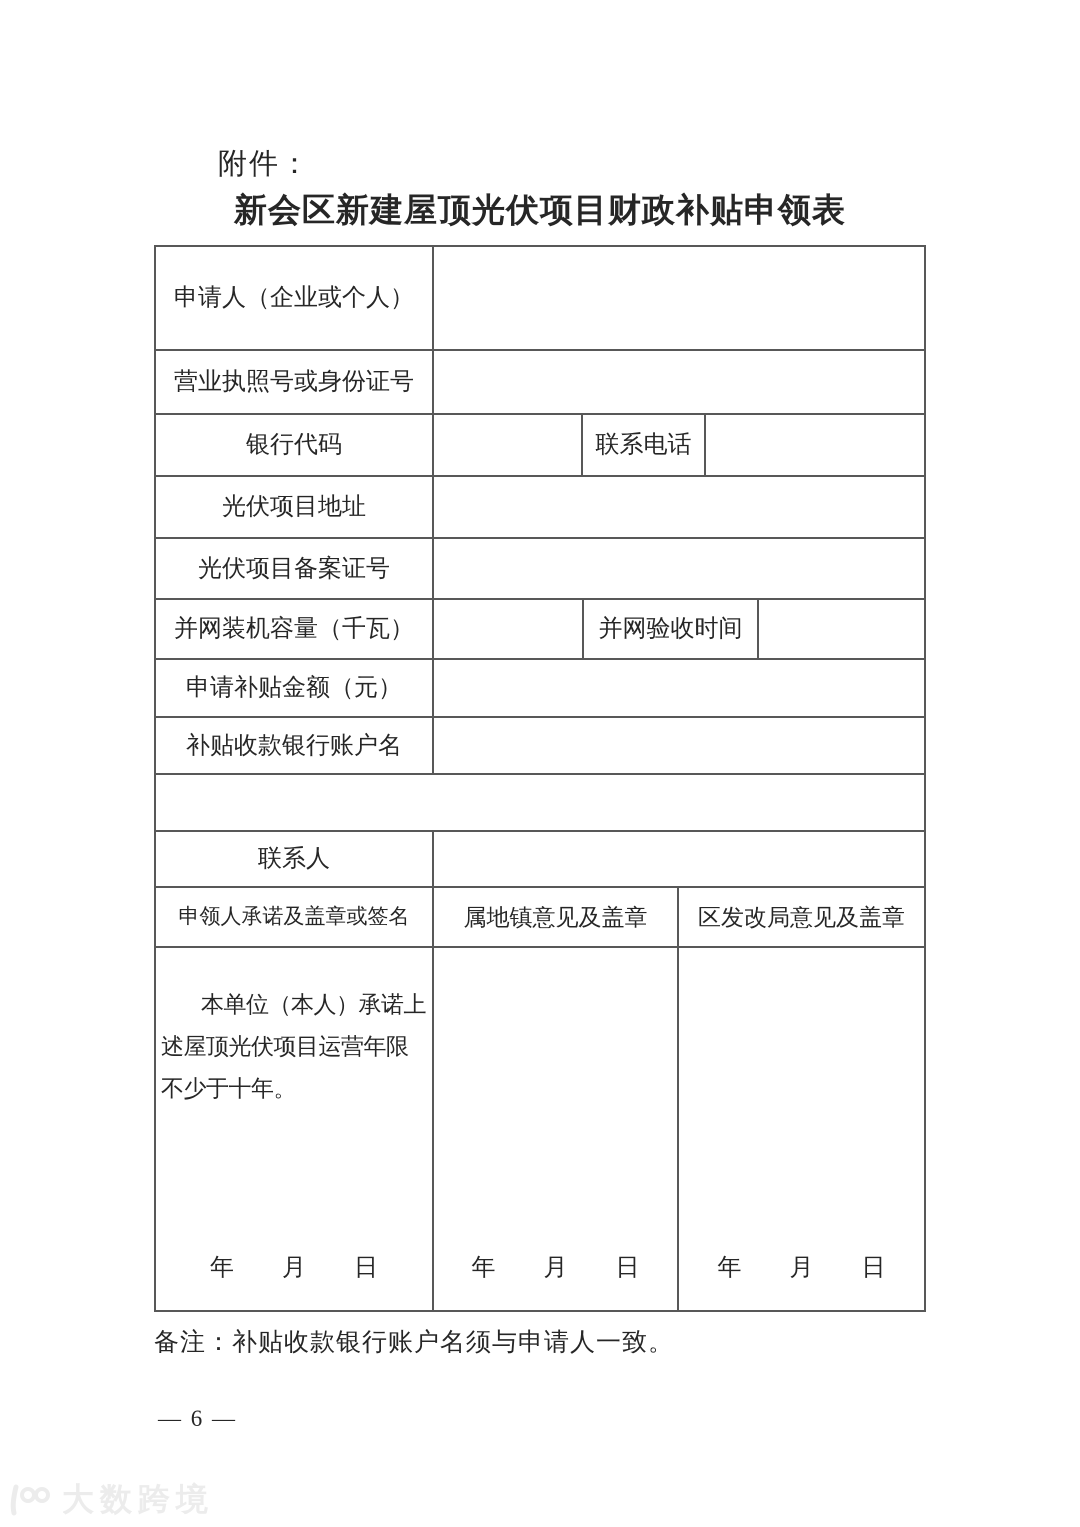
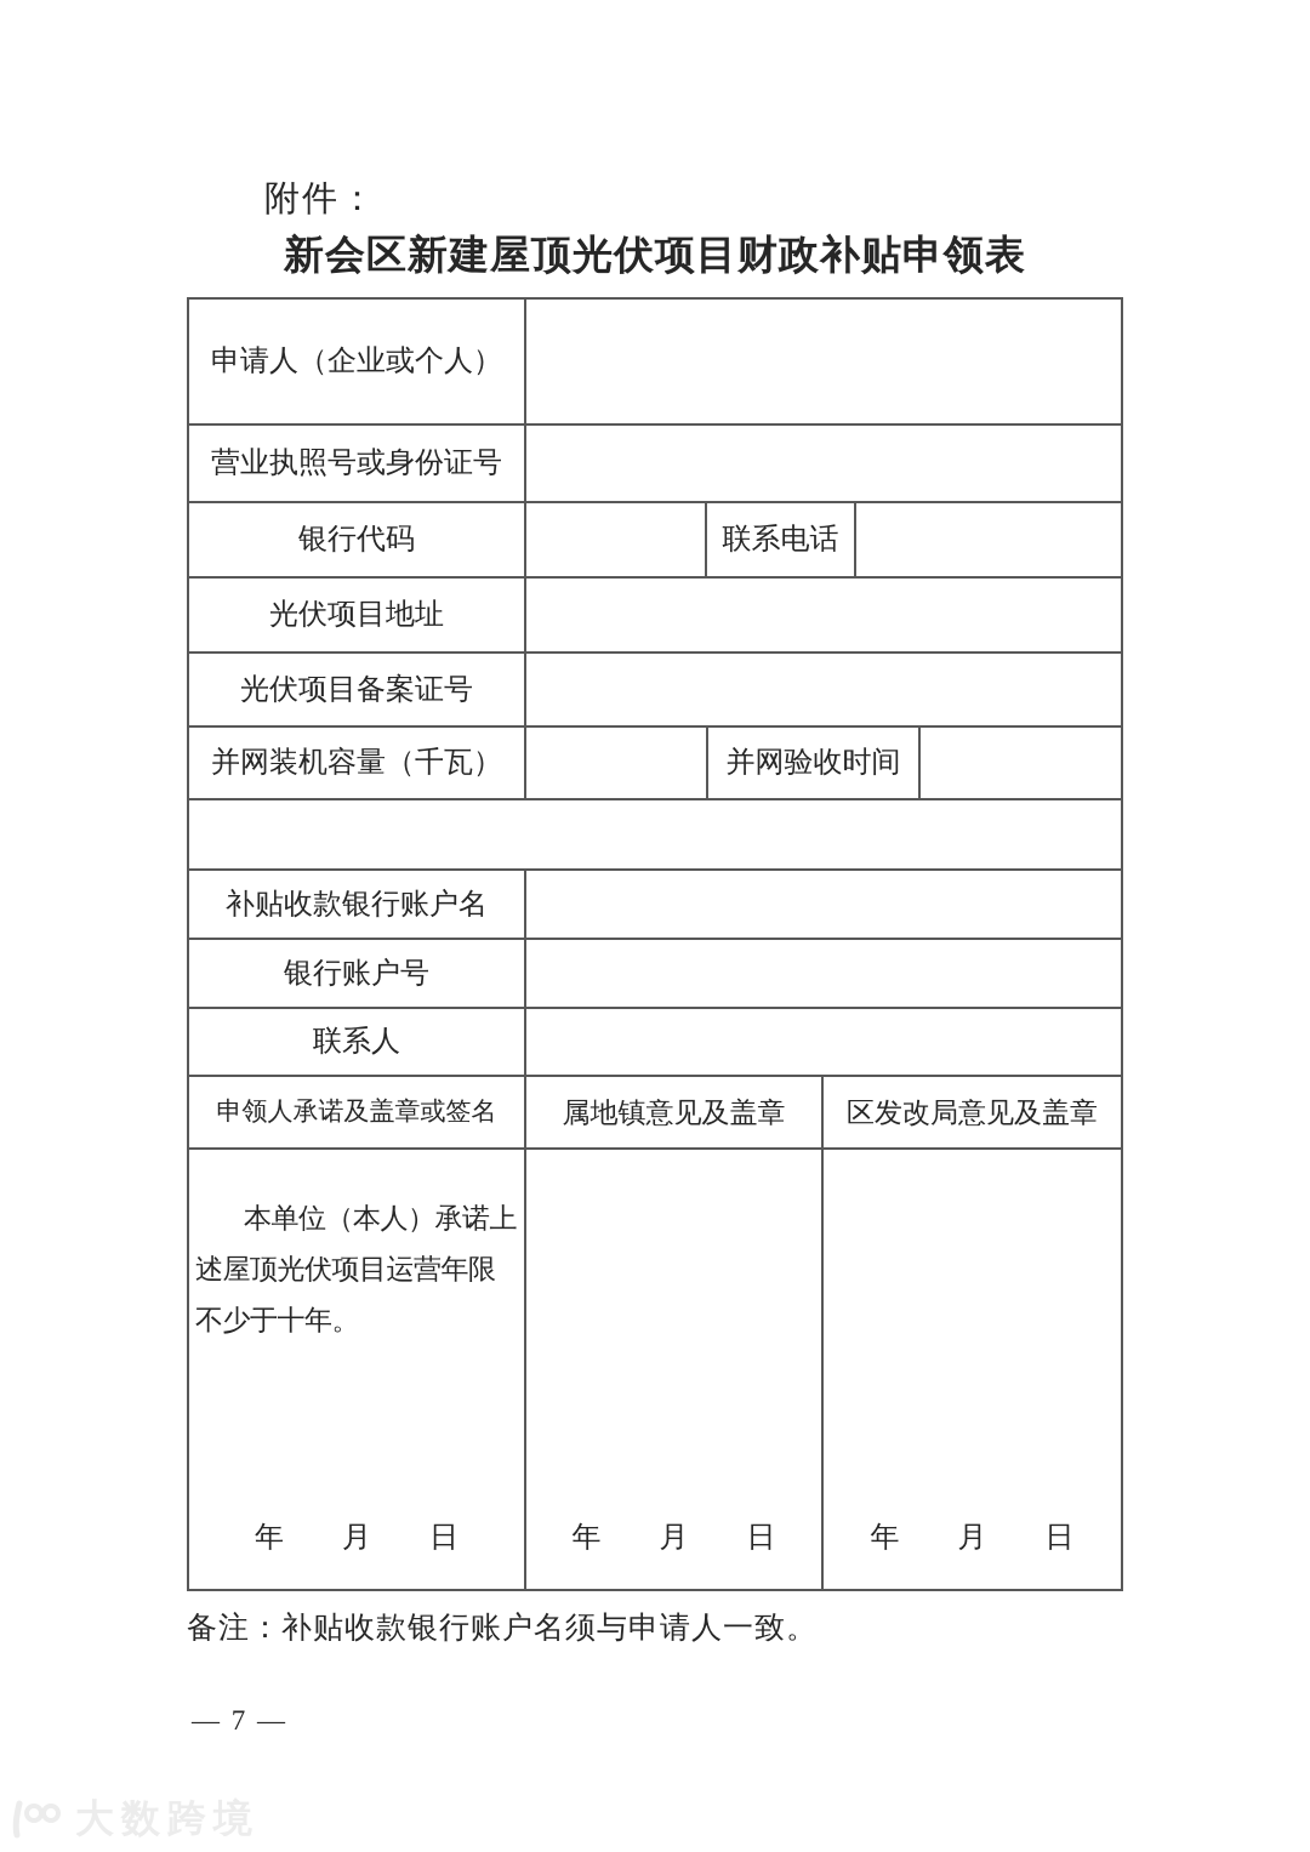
  附件：
  新会区新建屋顶光伏项目财政补贴申领表
  申请人（企业或个人）
  营业执照号或身份证号
  银行代码
  联系电话
  光伏项目地址
  光伏项目备案证号
  并网装机容量（千瓦）
  并网验收时间
- 申请补贴金额（元）
  补贴收款银行账户名
+ 银行账户号
  联系人
  申领人承诺及盖章或签名
  属地镇意见及盖章
  区发改局意见及盖章
  本单位（本人）承诺上述屋顶光伏项目运营年限不少于十年。
  年 月 日
  年 月 日
  年 月 日
  备注：补贴收款银行账户名须与申请人一致。
- — 6 —
+ — 7 —
